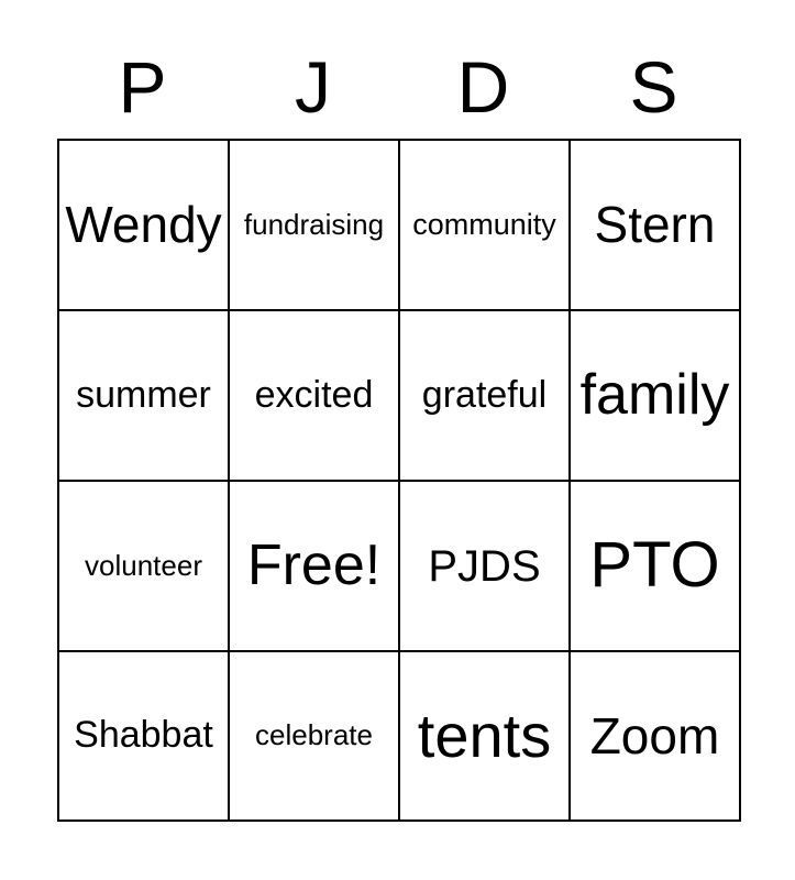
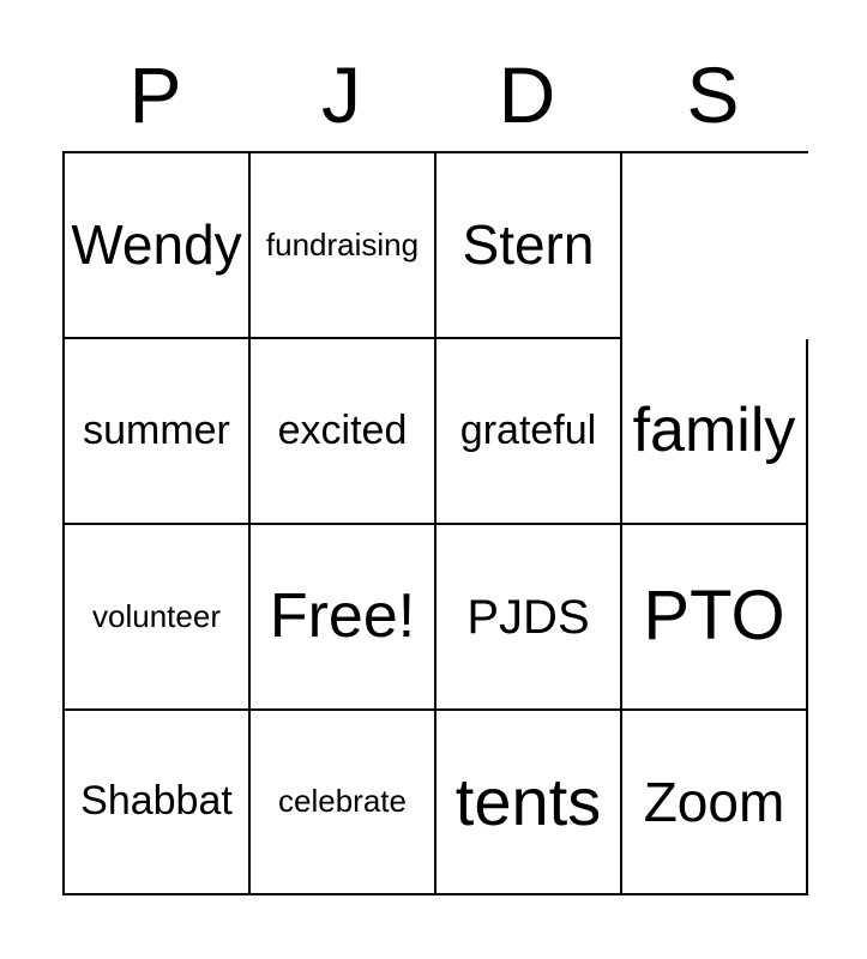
  P
  J
  D
  S
  Wendy
  fundraising
- community
  Stern
  summer
  excited
  grateful
  family
  volunteer
  Free!
  PJDS
  PTO
  Shabbat
  celebrate
  tents
  Zoom
